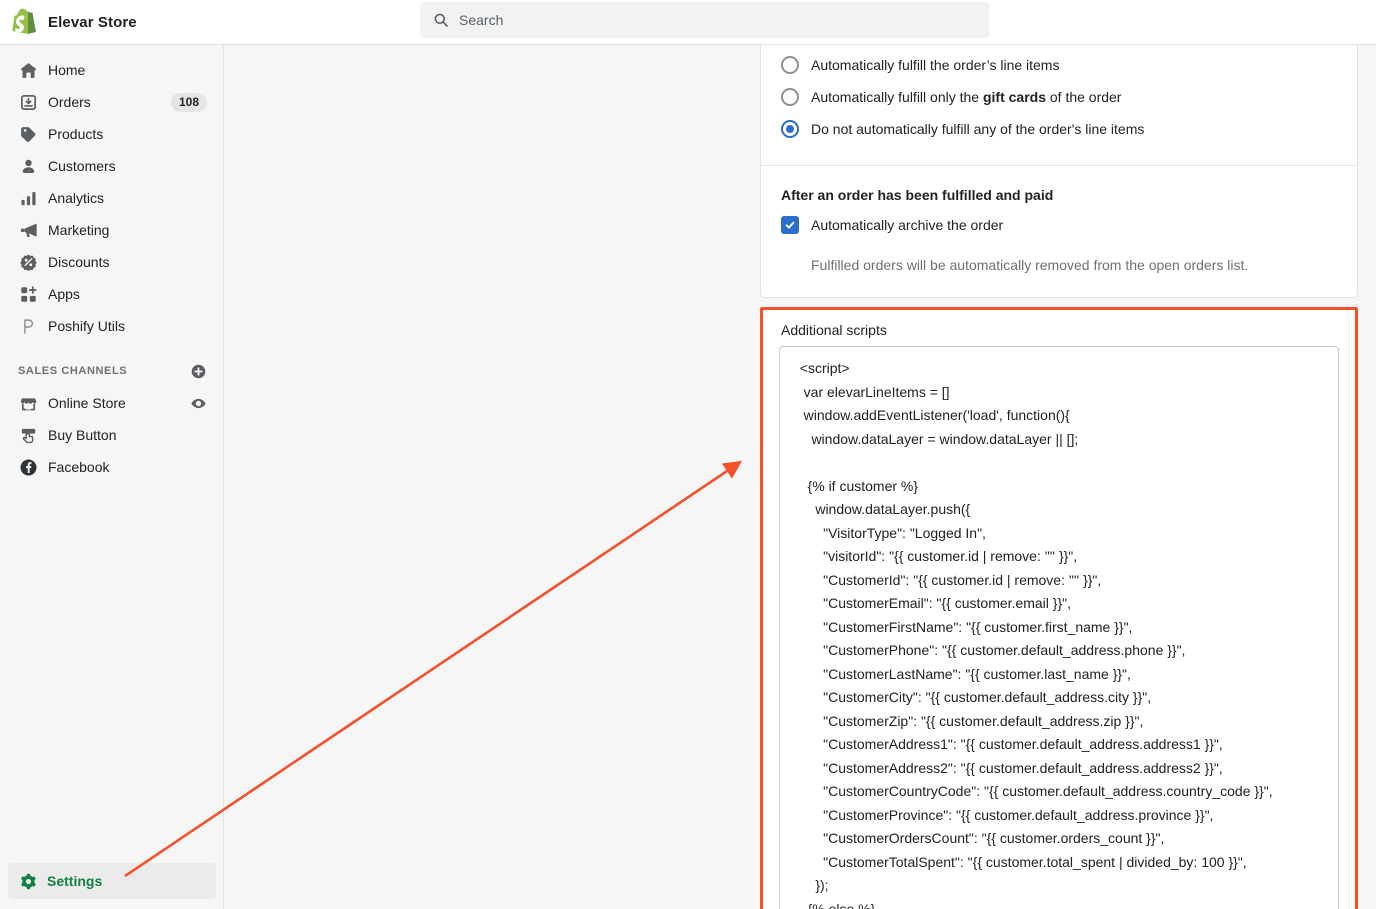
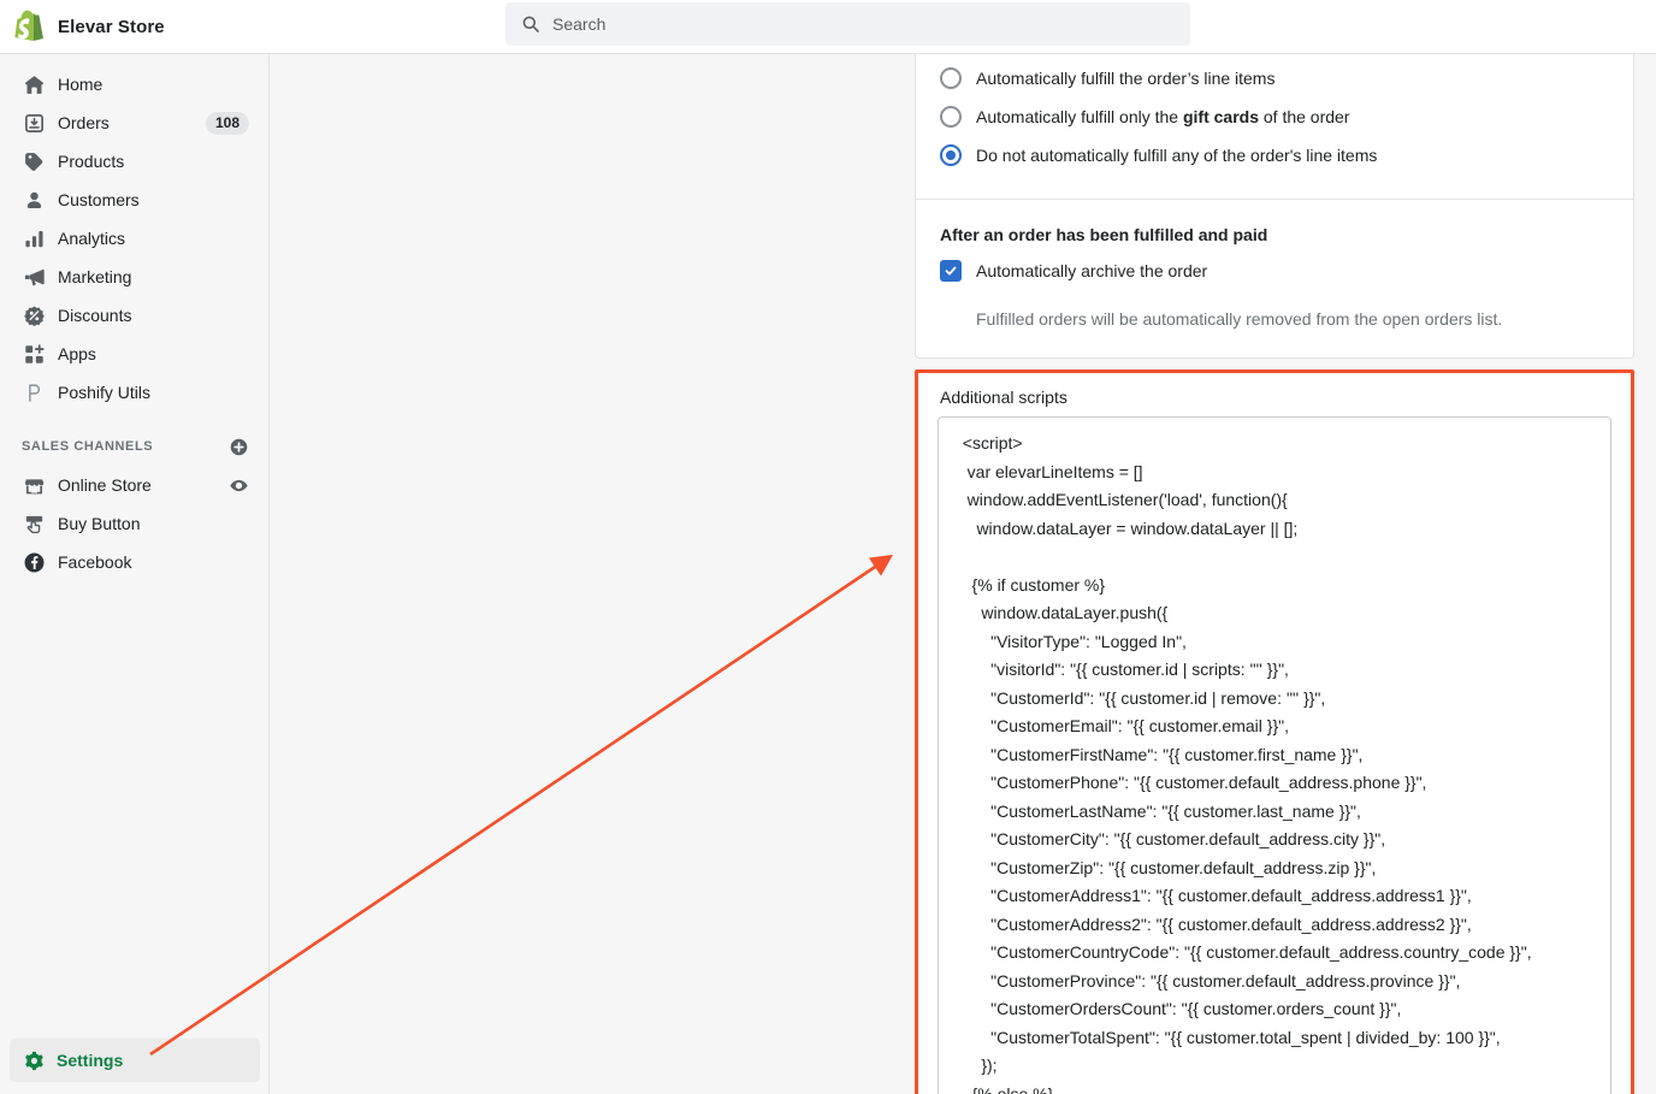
  Elevar Store
  Search
  Home
  Orders
  108
  Products
  Customers
  Analytics
  Marketing
  Discounts
  Apps
  Poshify Utils
  SALES CHANNELS
  Online Store
  Buy Button
  Facebook
  Settings
  Automatically fulfill the order’s line items
  Automatically fulfill only the gift cards of the order
  Do not automatically fulfill any of the order's line items
  After an order has been fulfilled and paid
  Automatically archive the order
  Fulfilled orders will be automatically removed from the open orders list.
  Additional scripts
  <script>
  var elevarLineItems = []
  window.addEventListener('load', function(){
  window.dataLayer = window.dataLayer || [];
  {% if customer %}
  window.dataLayer.push({
  "VisitorType": "Logged In",
- "visitorId": "{{ customer.id | remove: '"' }}",
+ "visitorId": "{{ customer.id | scripts: '"' }}",
  "CustomerId": "{{ customer.id | remove: '"' }}",
  "CustomerEmail": "{{ customer.email }}",
  "CustomerFirstName": "{{ customer.first_name }}",
  "CustomerPhone": "{{ customer.default_address.phone }}",
  "CustomerLastName": "{{ customer.last_name }}",
  "CustomerCity": "{{ customer.default_address.city }}",
  "CustomerZip": "{{ customer.default_address.zip }}",
  "CustomerAddress1": "{{ customer.default_address.address1 }}",
  "CustomerAddress2": "{{ customer.default_address.address2 }}",
  "CustomerCountryCode": "{{ customer.default_address.country_code }}",
  "CustomerProvince": "{{ customer.default_address.province }}",
  "CustomerOrdersCount": "{{ customer.orders_count }}",
  "CustomerTotalSpent": "{{ customer.total_spent | divided_by: 100 }}",
  });
